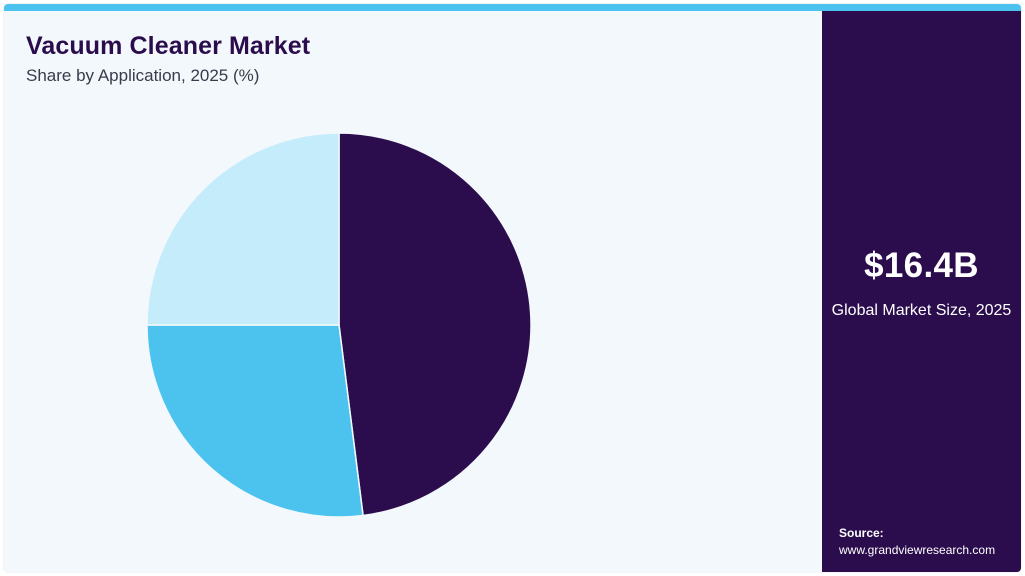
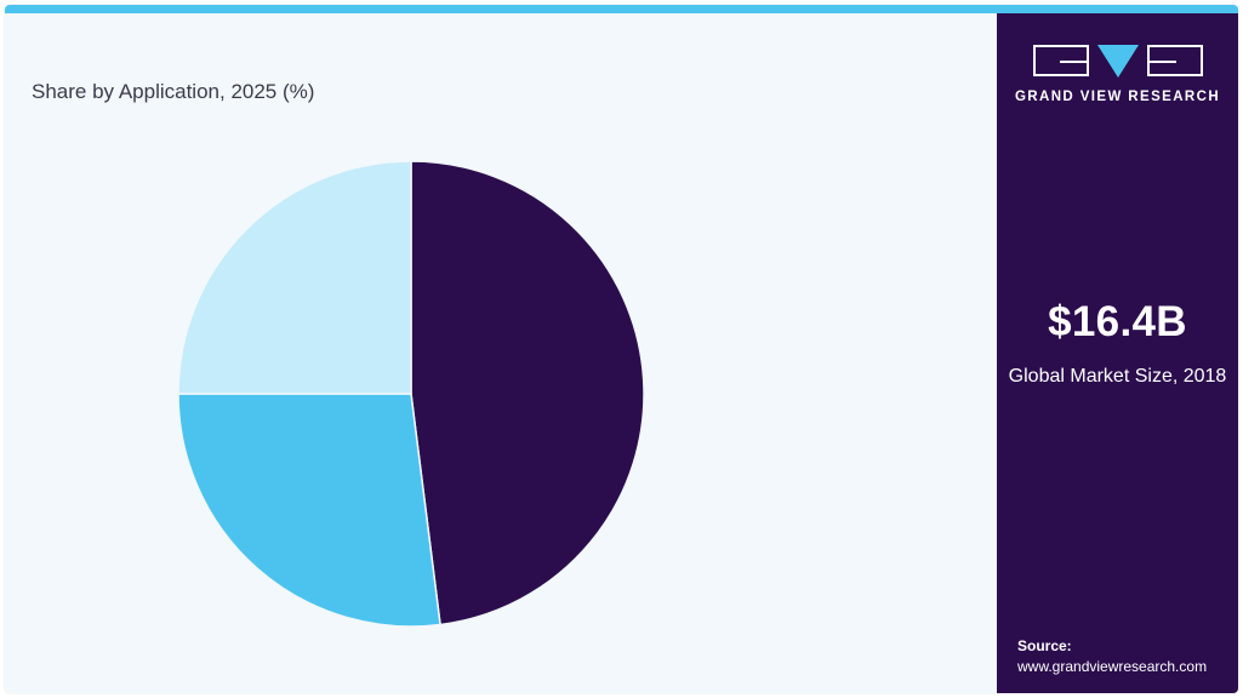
- Vacuum Cleaner Market
  Share by Application, 2025 (%)
+ GRAND VIEW RESEARCH
  $16.4B
- Global Market Size, 2025
+ Global Market Size, 2018
  Source:
  www.grandviewresearch.com
